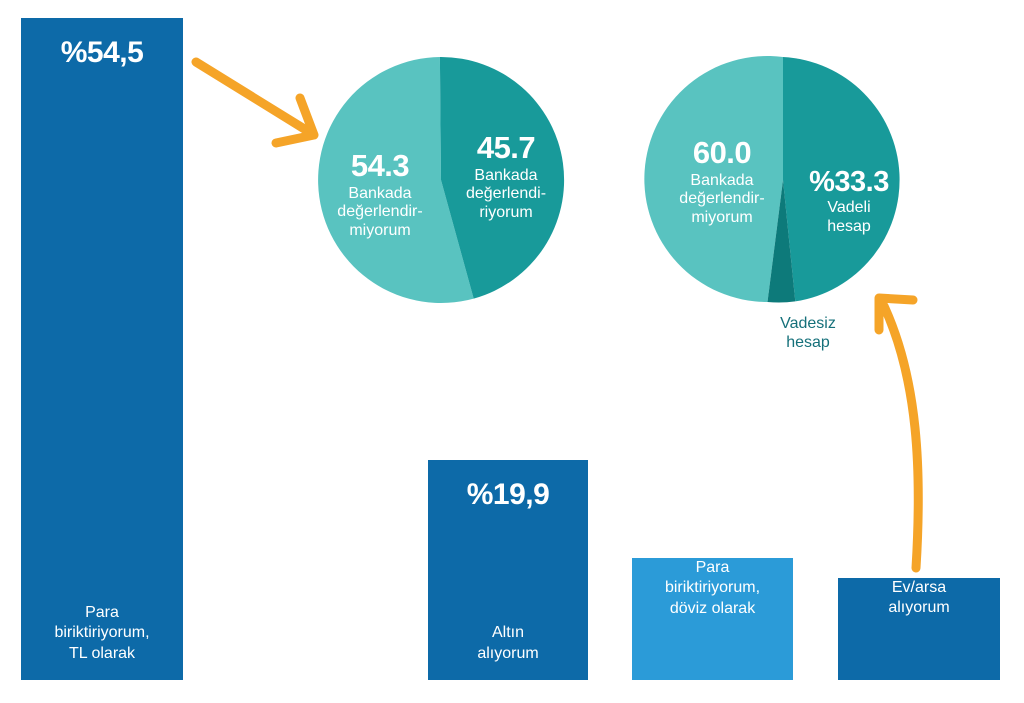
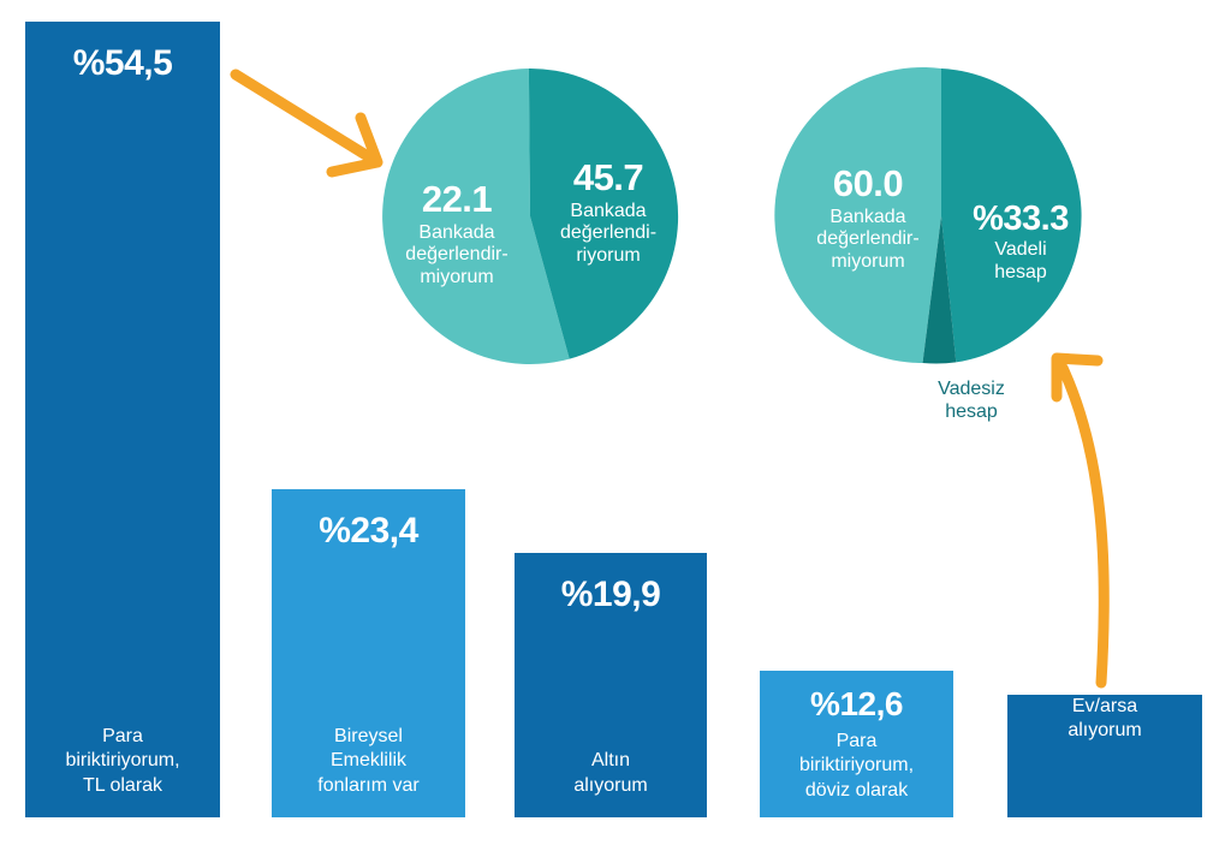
  %54,5
  Para
  biriktiriyorum,
  TL olarak
+ %23,4
+ Bireysel
+ Emeklilik
+ fonlarım var
  %19,9
  Altın
  alıyorum
+ %12,6
  Para
  biriktiriyorum,
  döviz olarak
  Ev/arsa
  alıyorum
- 54.3
+ 22.1
  Bankada
  değerlendir-
  miyorum
  45.7
  Bankada
  değerlendi-
  riyorum
  60.0
  Bankada
  değerlendir-
  miyorum
  %33.3
  Vadeli
  hesap
  Vadesiz
  hesap
